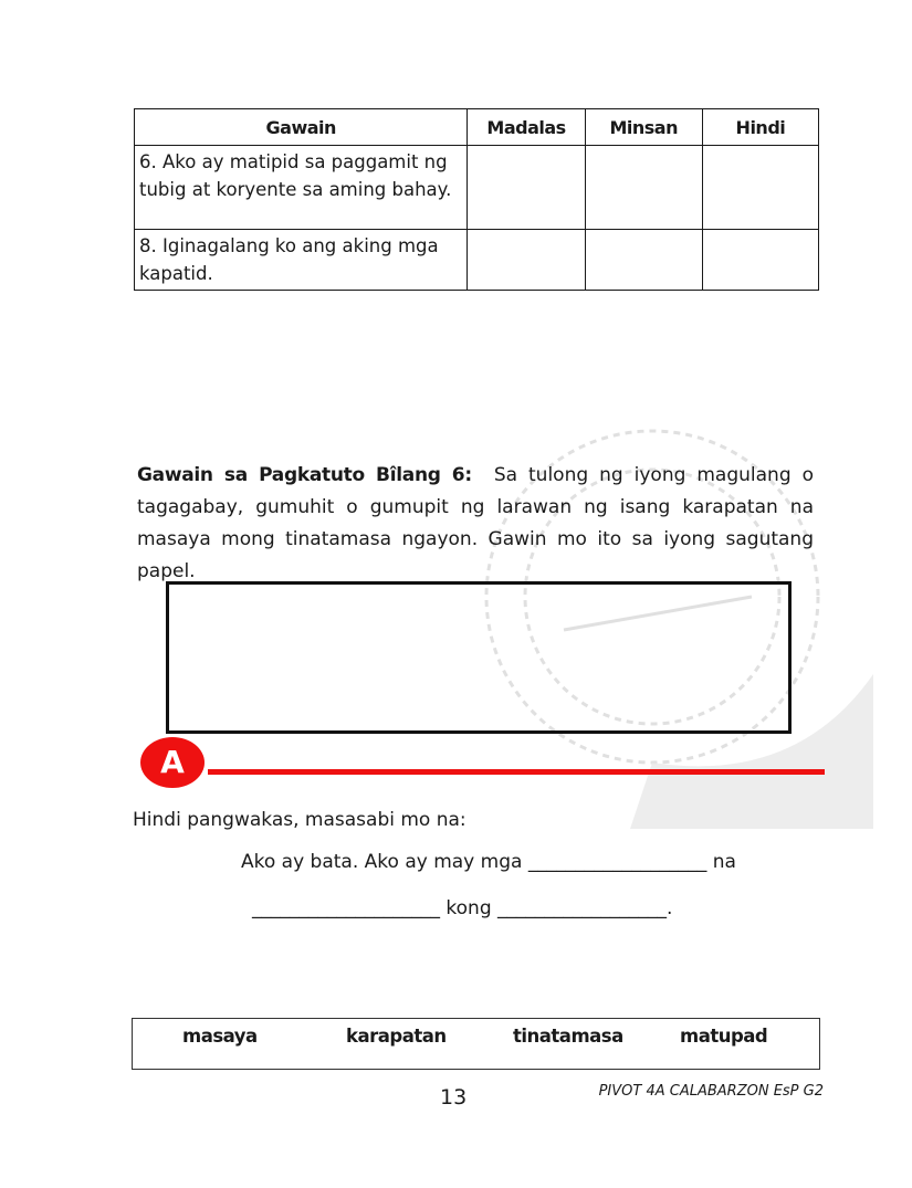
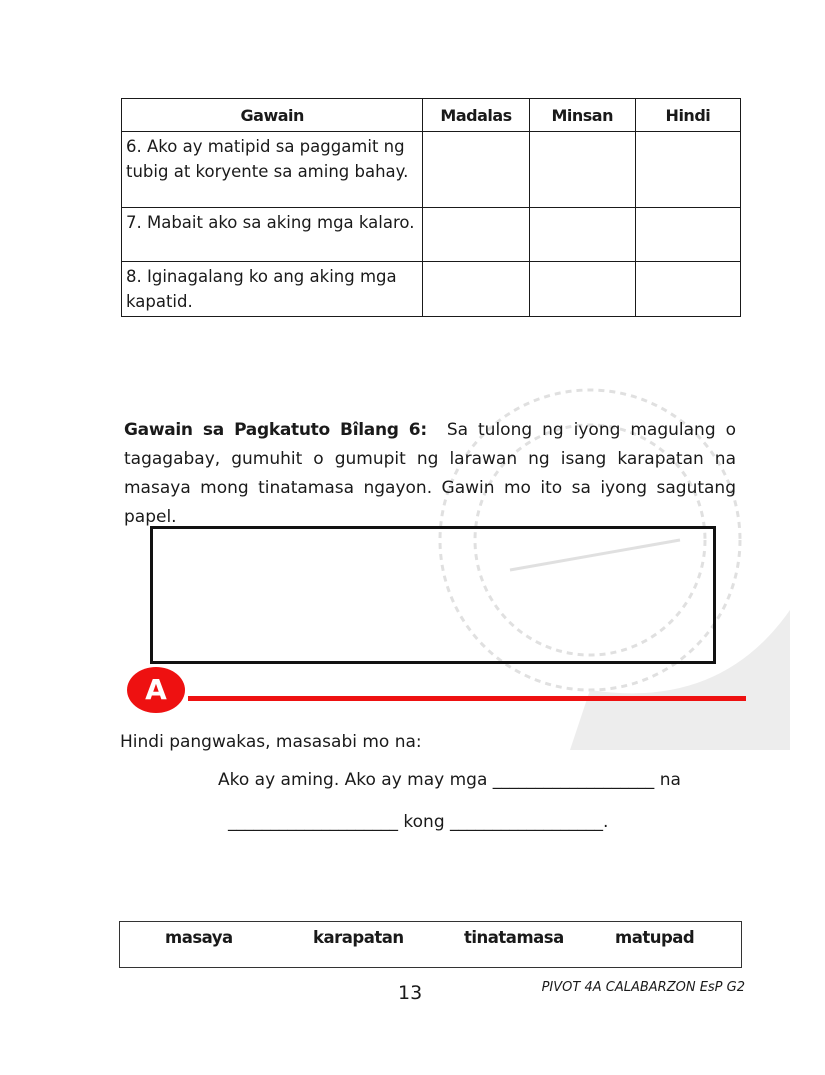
  Gawain	Madalas	Minsan	Hindi
  6. Ako ay matipid sa paggamit ng tubig at koryente sa aming bahay.
+ 7. Mabait ako sa aking mga kalaro.
  8. Iginagalang ko ang aking mga kapatid.
  Gawain sa Pagkatuto Bîlang 6: Sa tulong ng iyong magulang o tagagabay, gumuhit o gumupit ng larawan ng isang karapatan na masaya mong tinatamasa ngayon. Gawin mo ito sa iyong sagutang papel.
  A
  Hindi pangwakas, masasabi mo na:
- Ako ay bata. Ako ay may mga ___________________ na
+ Ako ay aming. Ako ay may mga ___________________ na
  ____________________ kong __________________.
  masaya
  karapatan
  tinatamasa
  matupad
  13
  PIVOT 4A CALABARZON EsP G2
